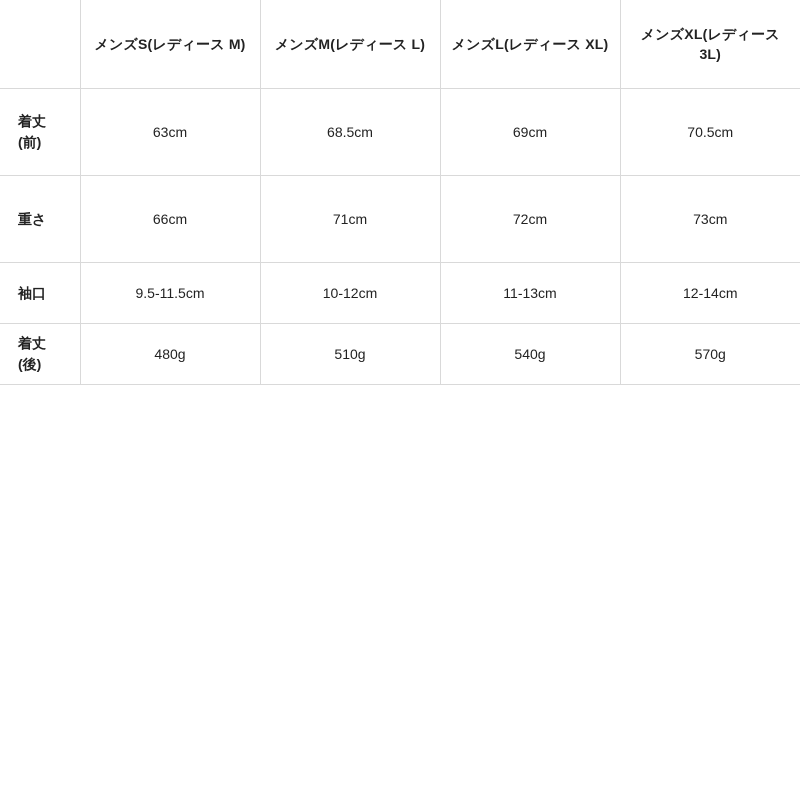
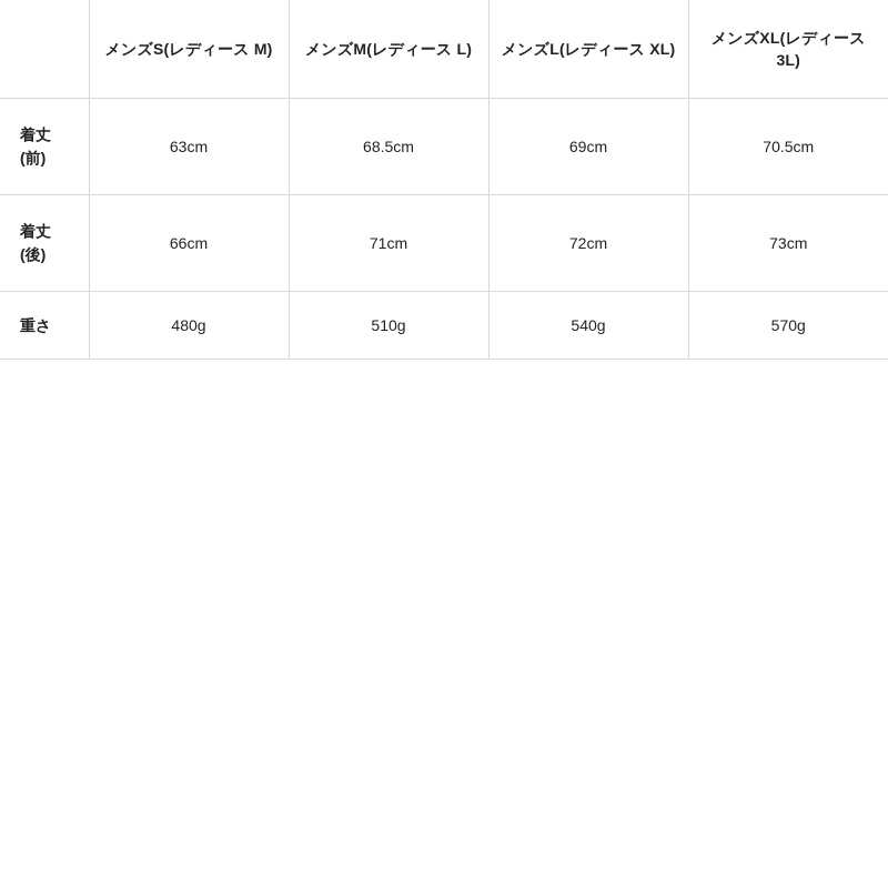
  	メンズS(レディース M)	メンズM(レディース L)	メンズL(レディース XL)	メンズXL(レディース 3L)
  着丈 (前)	63cm	68.5cm	69cm	70.5cm
- 重さ	66cm	71cm	72cm	73cm
+ 着丈 (後)	66cm	71cm	72cm	73cm
- 袖口	9.5-11.5cm	10-12cm	11-13cm	12-14cm
- 着丈 (後)	480g	510g	540g	570g
+ 重さ	480g	510g	540g	570g
